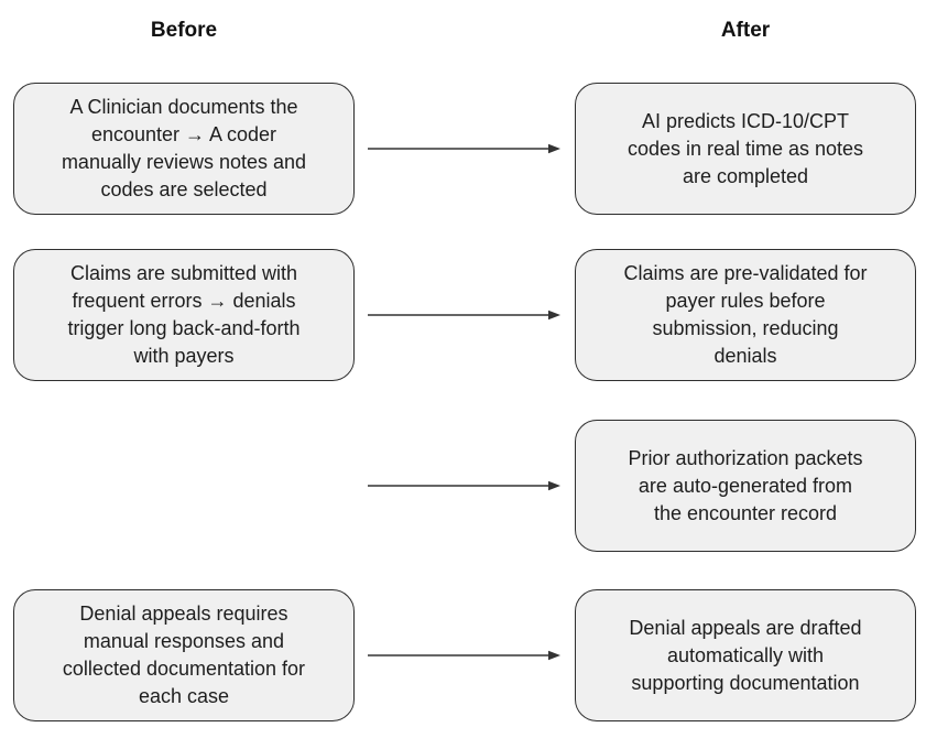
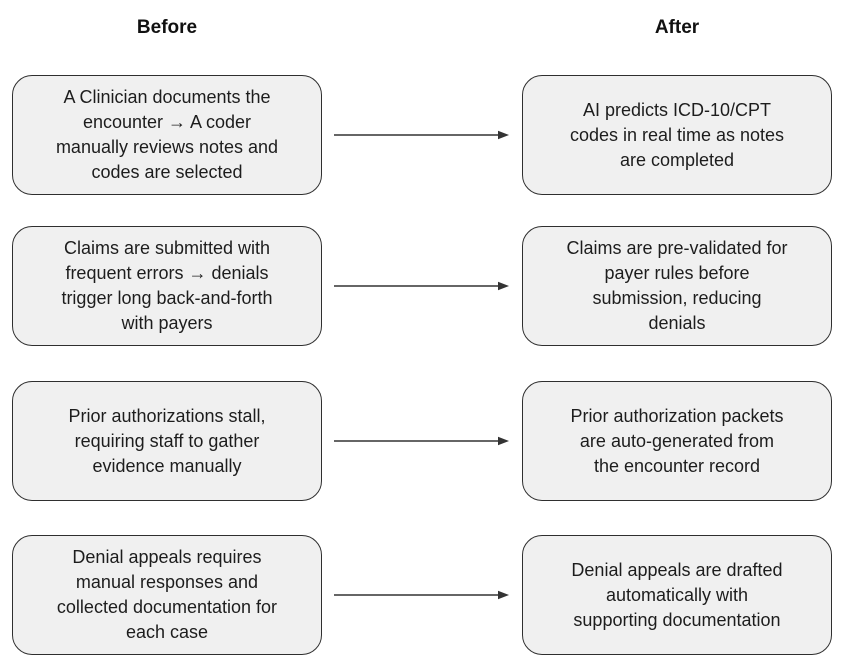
  Before
  After
  A Clinician documents the
  encounter → A coder
  manually reviews notes and
  codes are selected
  AI predicts ICD-10/CPT
  codes in real time as notes
  are completed
  Claims are submitted with
  frequent errors → denials
  trigger long back-and-forth
  with payers
  Claims are pre-validated for
  payer rules before
  submission, reducing
  denials
+ Prior authorizations stall,
+ requiring staff to gather
+ evidence manually
  Prior authorization packets
  are auto-generated from
  the encounter record
  Denial appeals requires
  manual responses and
  collected documentation for
  each case
  Denial appeals are drafted
  automatically with
  supporting documentation
